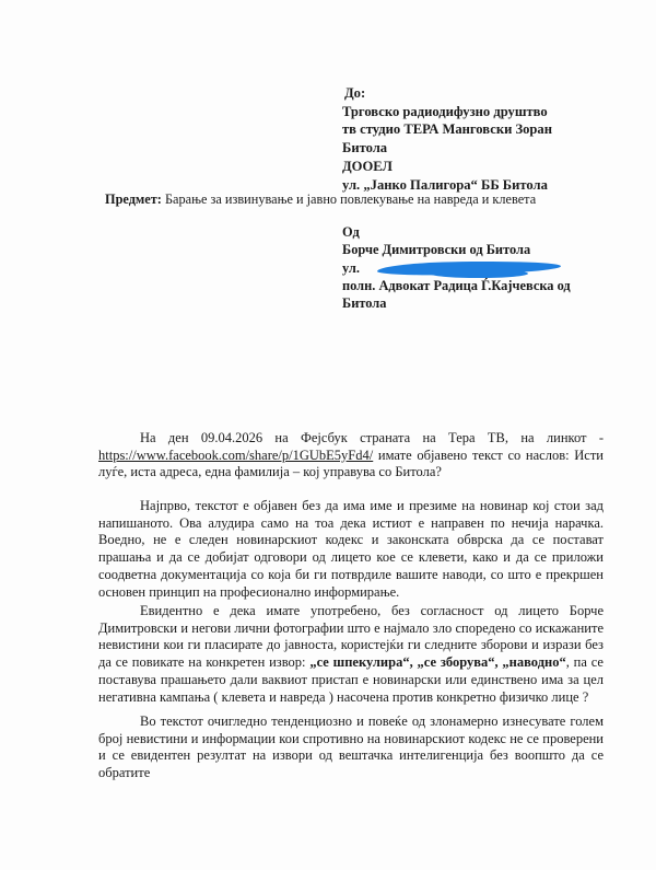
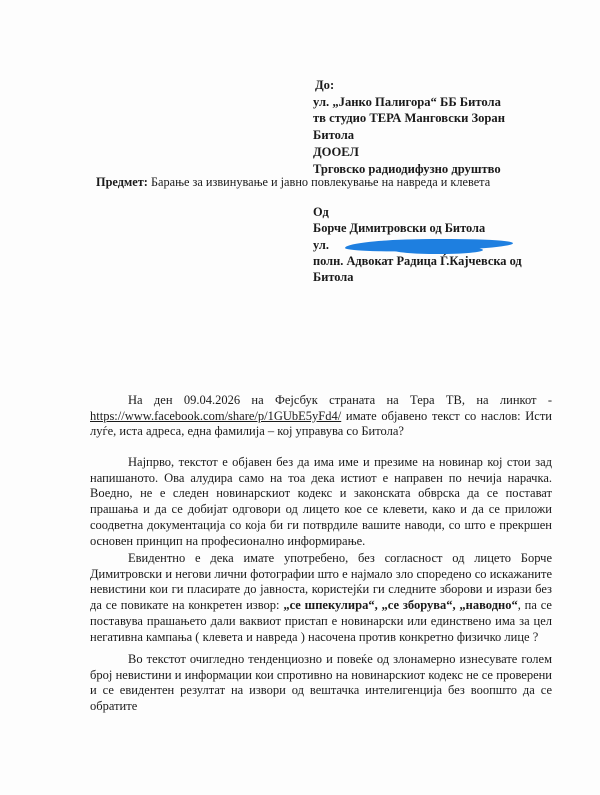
  До:
- Трговско радиодифузно друштво
+ ул. „Јанко Палигора“ ББ Битола
  тв студио ТЕРА Манговски Зоран
  Битола
  ДООЕЛ
- ул. „Јанко Палигора“ ББ Битола
+ Трговско радиодифузно друштво
  Предмет: Барање за извинување и јавно повлекување на навреда и клевета
  Од
  Борче Димитровски од Битола
  ул.
  полн. Адвокат Радица Ѓ.Кајчевска од
  Битола
  На ден 09.04.2026 на Фејсбук страната на Тера ТВ, на линкот - https://www.facebook.com/share/p/1GUbE5yFd4/ имате објавено текст со наслов: Исти луѓе, иста адреса, една фамилија – кој управува со Битола?
  Најпрво, текстот е објавен без да има име и презиме на новинар кој стои зад напишаното. Ова алудира само на тоа дека истиот е направен по нечија нарачка. Воедно, не е следен новинарскиот кодекс и законската обврска да се постават прашања и да се добијат одговори од лицето кое се клевети, како и да се приложи соодветна документација со која би ги потврдиле вашите наводи, со што е прекршен основен принцип на професионално информирање.
  Евидентно е дека имате употребено, без согласност од лицето Борче Димитровски и негови лични фотографии што е најмало зло споредено со искажаните невистини кои ги пласирате до јавноста, користејќи ги следните зборови и изрази без да се повикате на конкретен извор: „се шпекулира“, „се зборува“, „наводно“, па се поставува прашањето дали ваквиот пристап е новинарски или единствено има за цел негативна кампања ( клевета и навреда ) насочена против конкретно физичко лице ?
  Во текстот очигледно тенденциозно и повеќе од злонамерно изнесувате голем број невистини и информации кои спротивно на новинарскиот кодекс не се проверени и се евидентен резултат на извори од вештачка интелигенција без воопшто да се обратите
